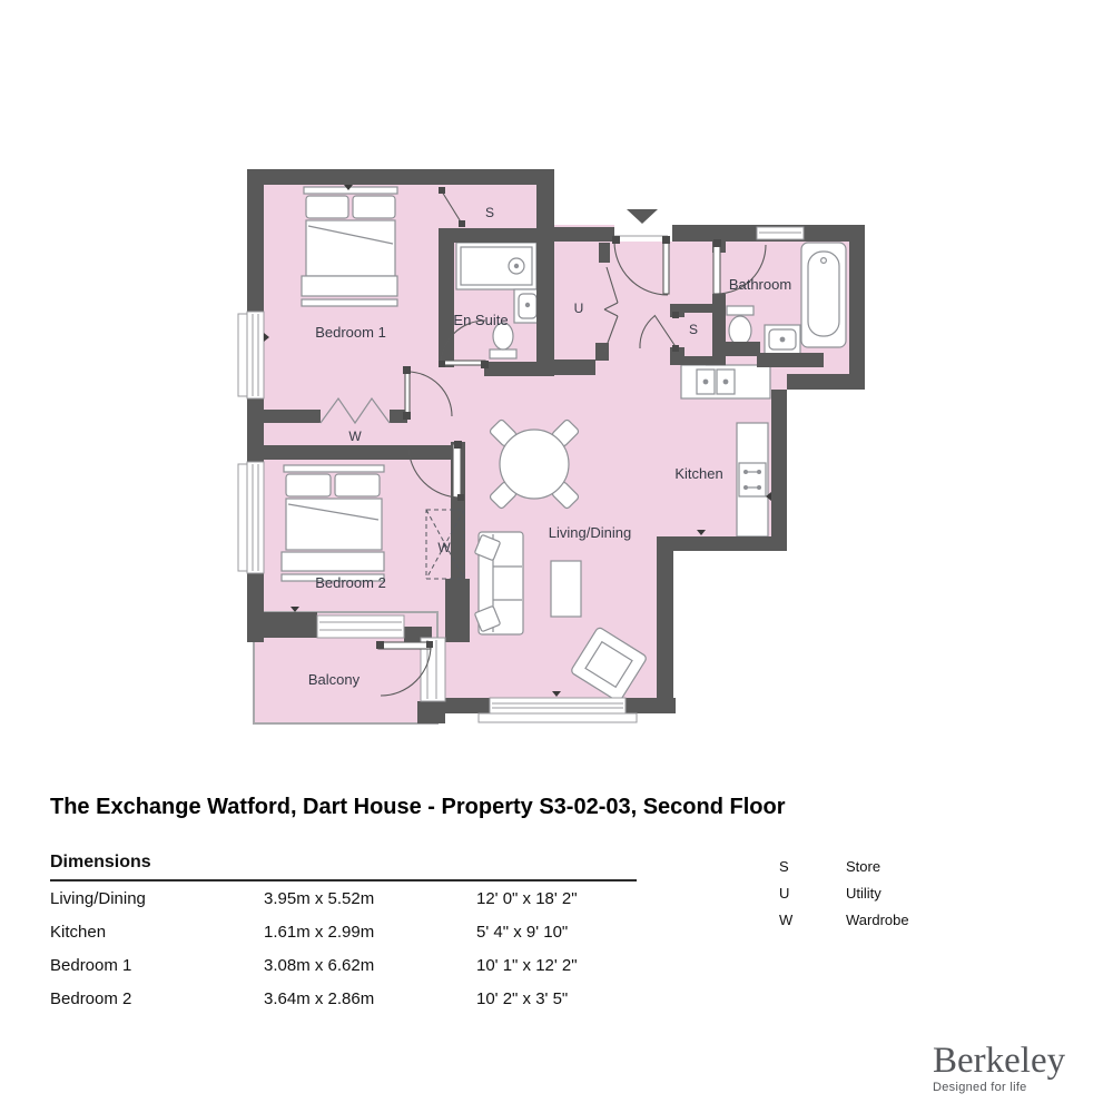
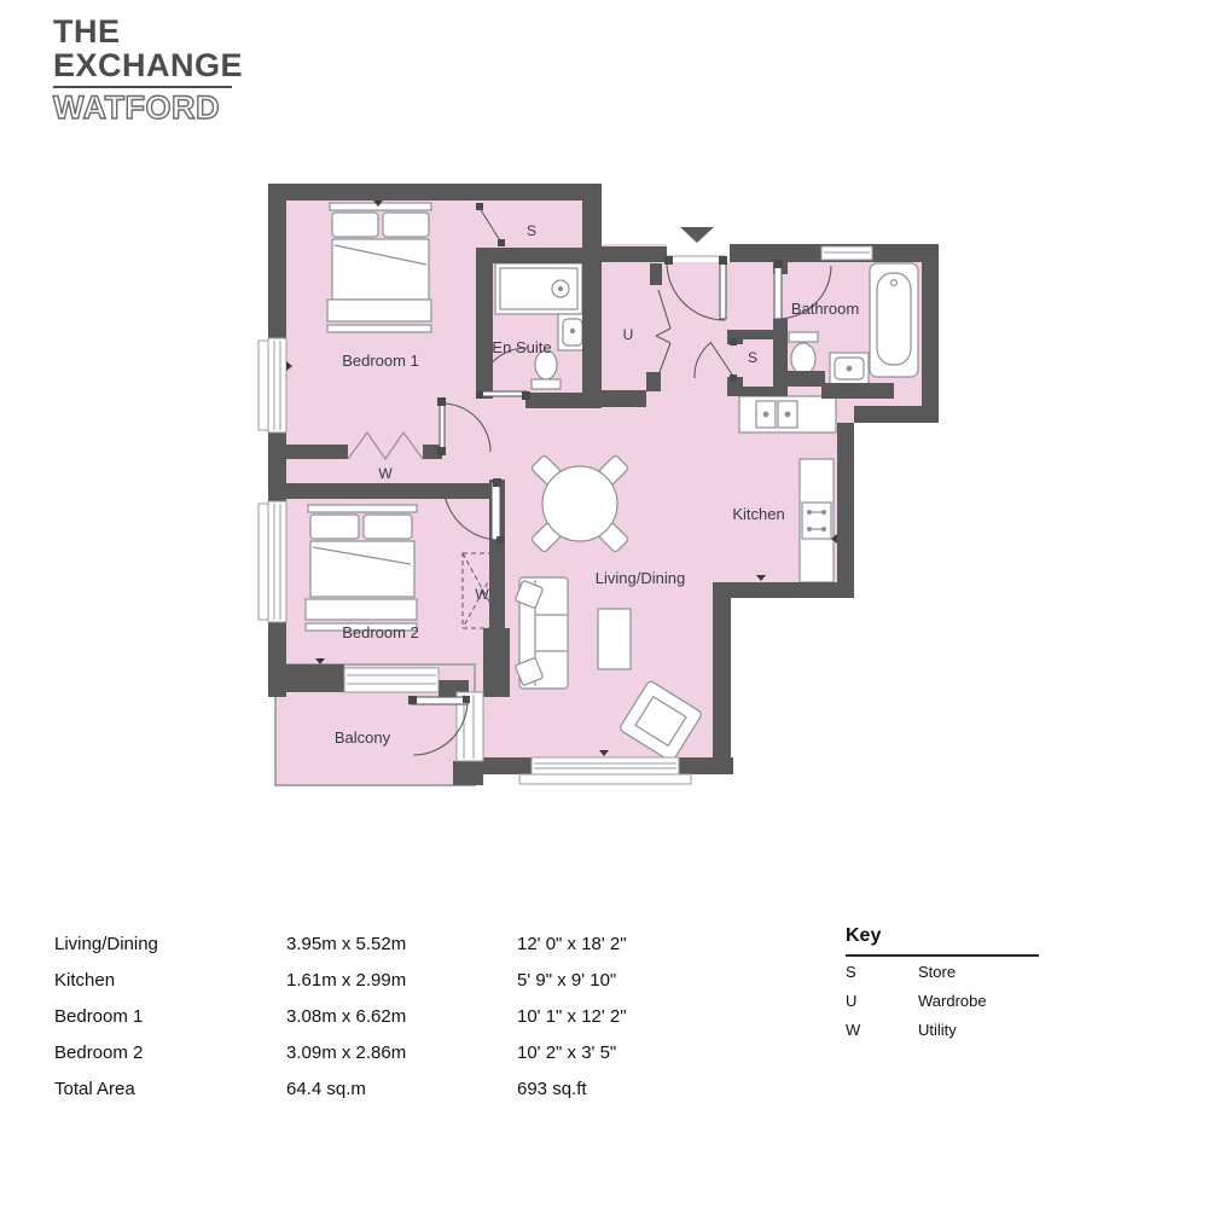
+ THE
+ EXCHANGE
+ WATFORD
  Bedroom 1
  En Suite
  S
  U
  Bathroom
  S
  Kitchen
  W
  Bedroom 2
  W
  Living/Dining
  Balcony
- The Exchange Watford, Dart House - Property S3-02-03, Second Floor
- Dimensions
  Living/Dining
  3.95m x 5.52m
  12' 0" x 18' 2"
  Kitchen
  1.61m x 2.99m
- 5' 4" x 9' 10"
+ 5' 9" x 9' 10"
  Bedroom 1
  3.08m x 6.62m
  10' 1" x 12' 2"
  Bedroom 2
- 3.64m x 2.86m
+ 3.09m x 2.86m
  10' 2" x 3' 5"
+ Total Area
+ 64.4 sq.m
+ 693 sq.ft
+ Key
  S
  Store
  U
- Utility
+ Wardrobe
  W
- Wardrobe
+ Utility
- Berkeley
- Designed for life
